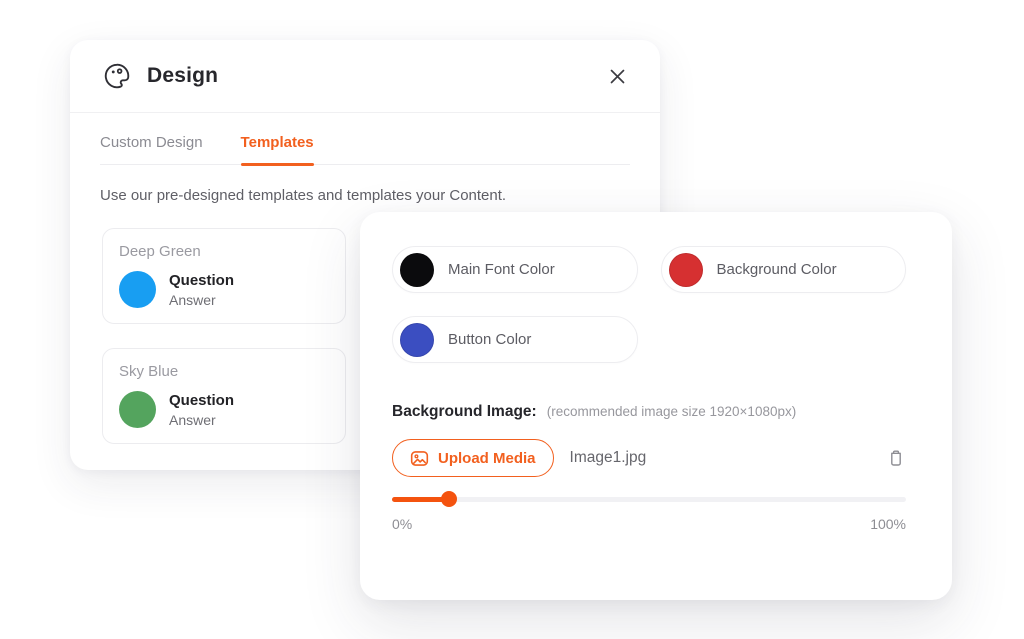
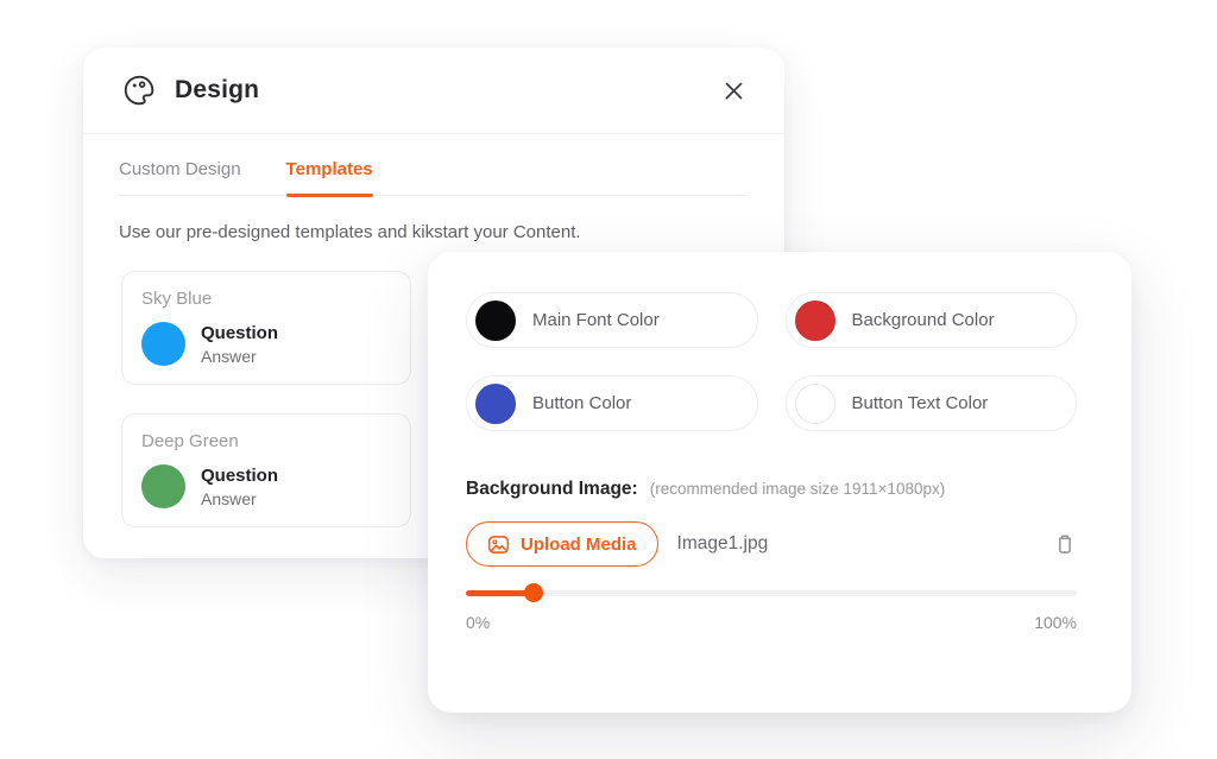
  Design
  Custom Design
  Templates
- Use our pre-designed templates and templates your Content.
+ Use our pre-designed templates and kikstart your Content.
- Deep Green
+ Sky Blue
  Question
  Answer
- Sky Blue
+ Deep Green
  Question
  Answer
  Main Font Color
  Background Color
  Button Color
+ Button Text Color
  Background Image:
- (recommended image size 1920×1080px)
+ (recommended image size 1911×1080px)
  Upload Media
  Image1.jpg
  0%
  100%
